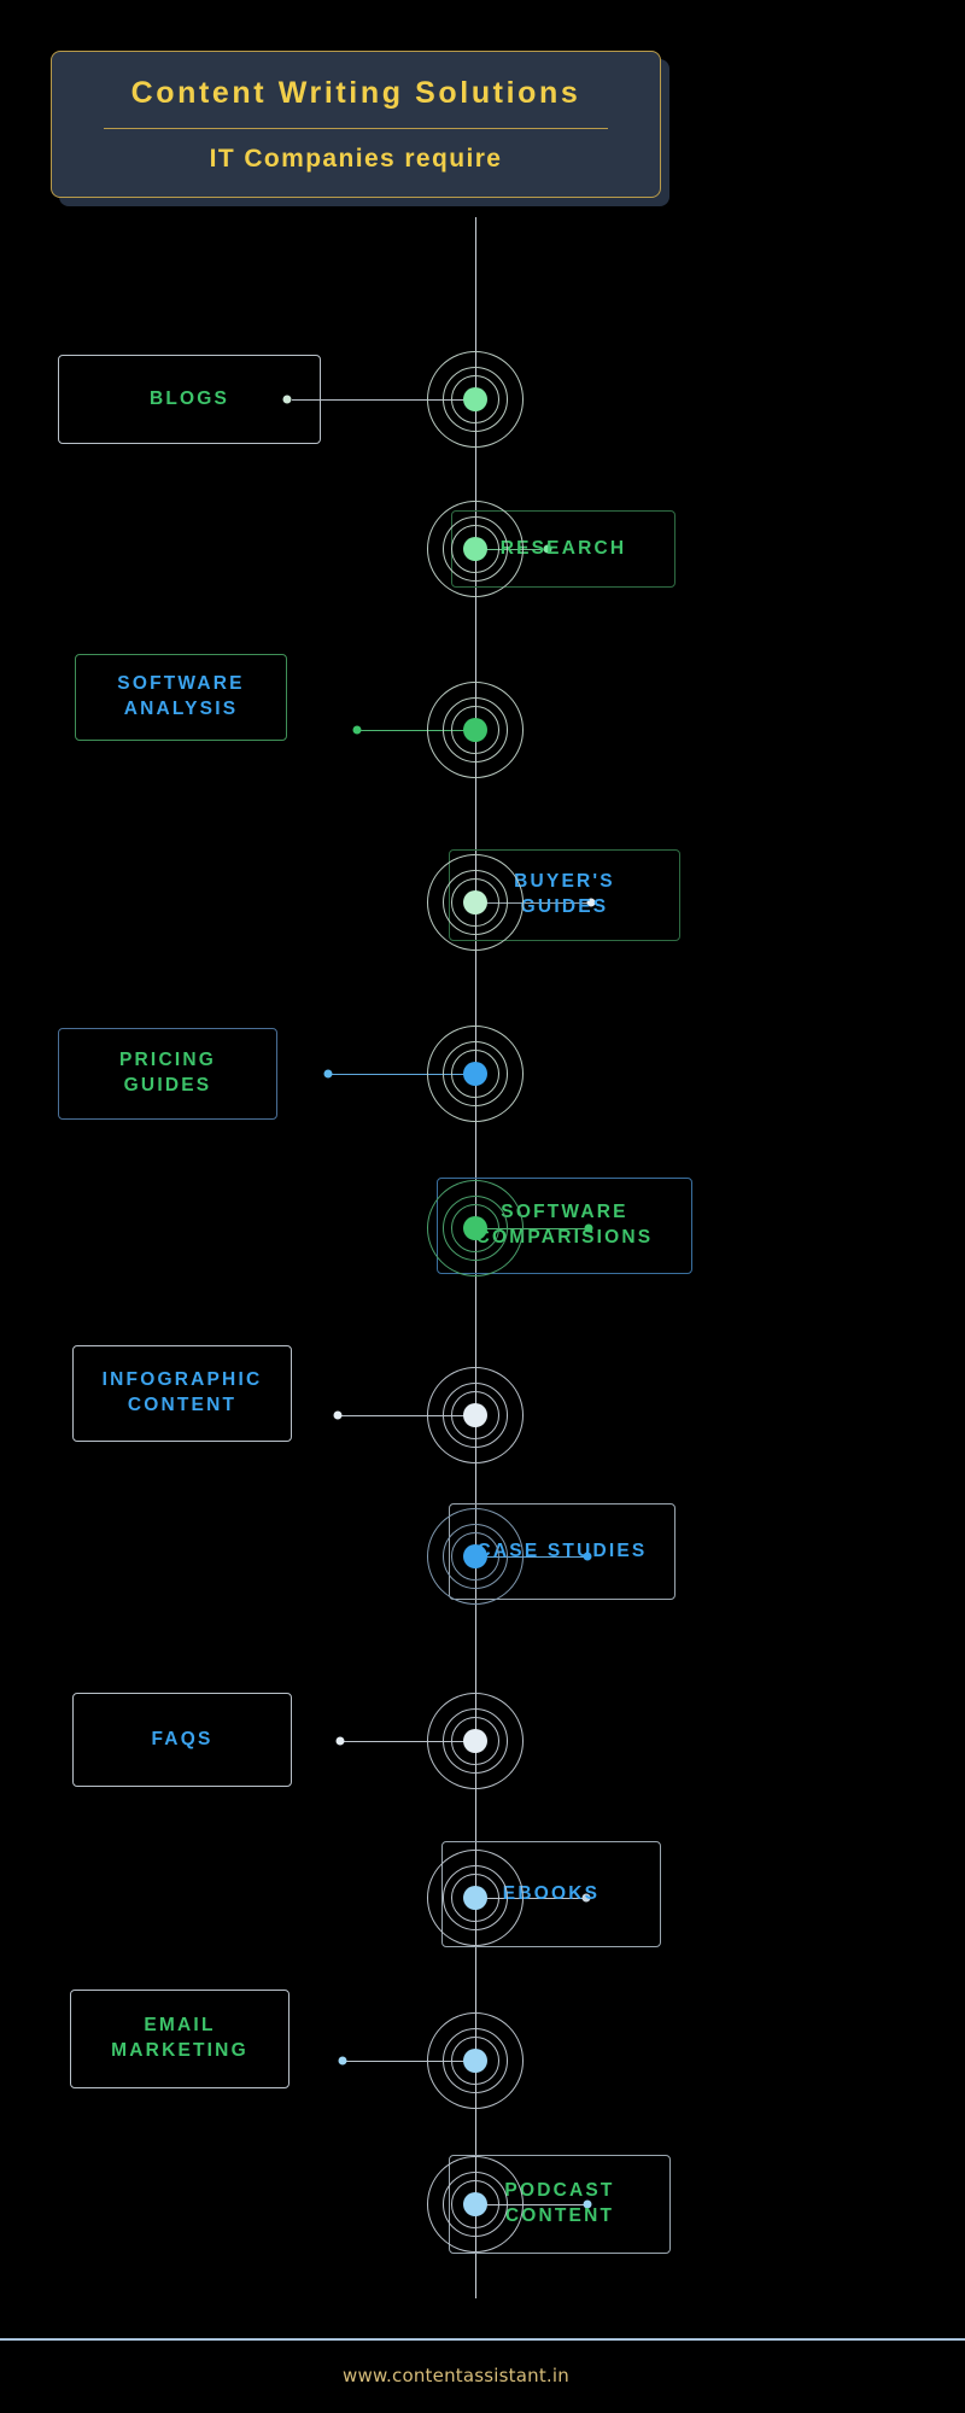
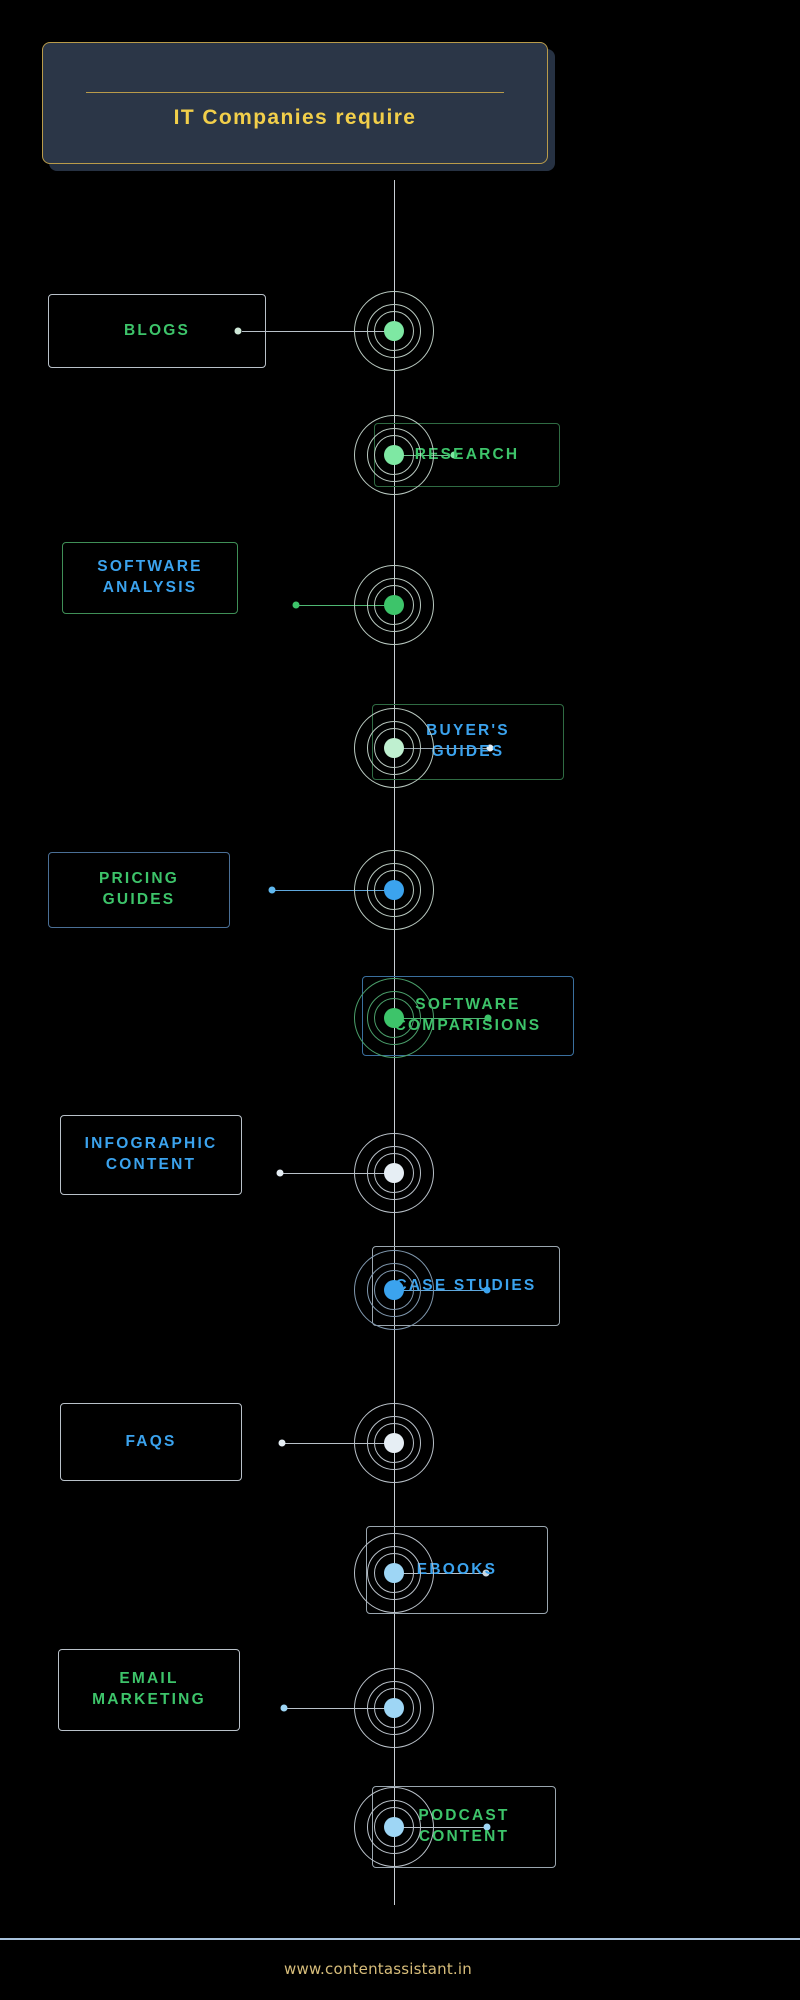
- Content Writing Solutions
  IT Companies require
  BLOGS
  RESEARCH
  SOFTWARE
  ANALYSIS
  BUYER'S
  GUIDES
  PRICING
  GUIDES
  SOFTWARE
  COMPARISIONS
  INFOGRAPHIC
  CONTENT
  ASE STUDIES
  FAQS
  EBOOKS
  EMAIL
  MARKETING
  PODCAST
  CONTENT
  www.contentassistant.in
